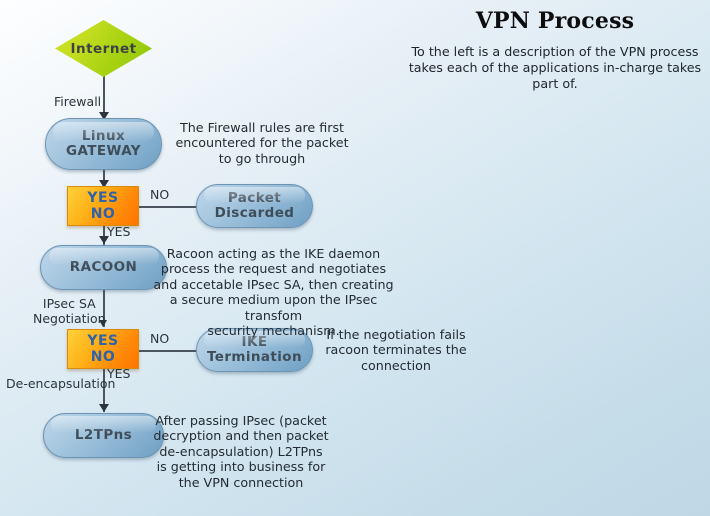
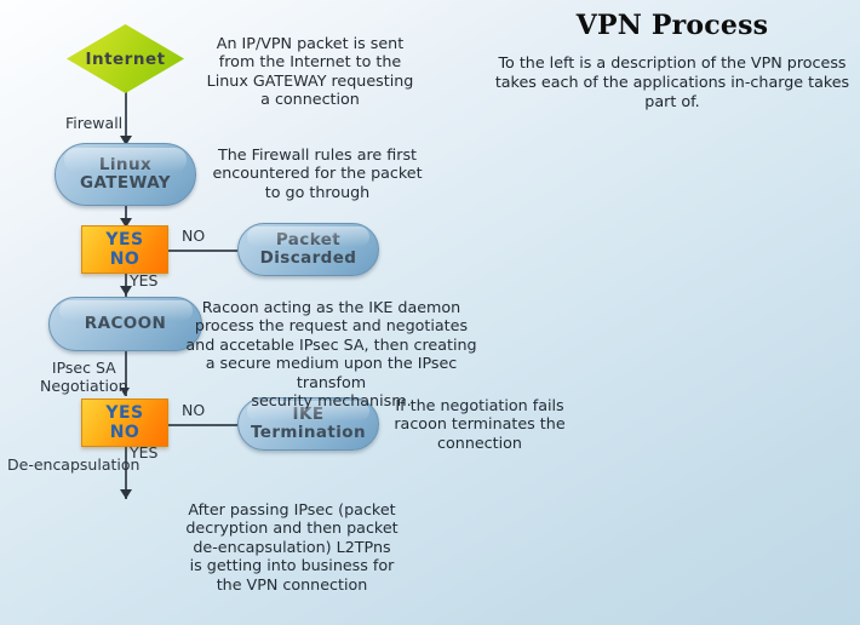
  VPN Process
  To the left is a description of the VPN process takes each of the applications in-charge takes part of.
  Internet
  GATEWAY
  YES
  NO
  Discarded
  RACOON
  YES
  NO
  Termination
- L2TPns
  Firewall
  NO
  YES
  IPsec SA
  Negotiation
  NO
  YES
  De-encapsulation
+ An IP/VPN packet is sent
+ from the Internet to the
+ Linux GATEWAY requesting
+ a connection
  The Firewall rules are first
  encountered for the packet
  to go through
  Racoon acting as the IKE daemon
  process the request and negotiates
  and accetable IPsec SA, then creating
  a secure medium upon the IPsec transfom
  security mechanism.
  If the negotiation fails
  racoon terminates the
  connection
  After passing IPsec (packet
  decryption and then packet
  de-encapsulation) L2TPns
  is getting into business for
  the VPN connection
